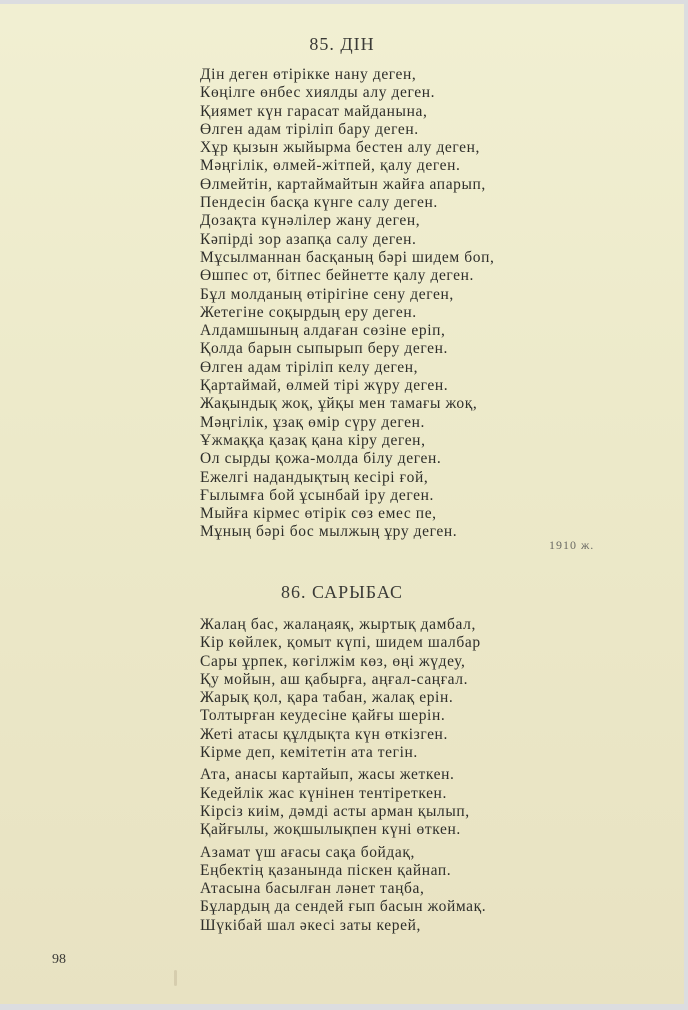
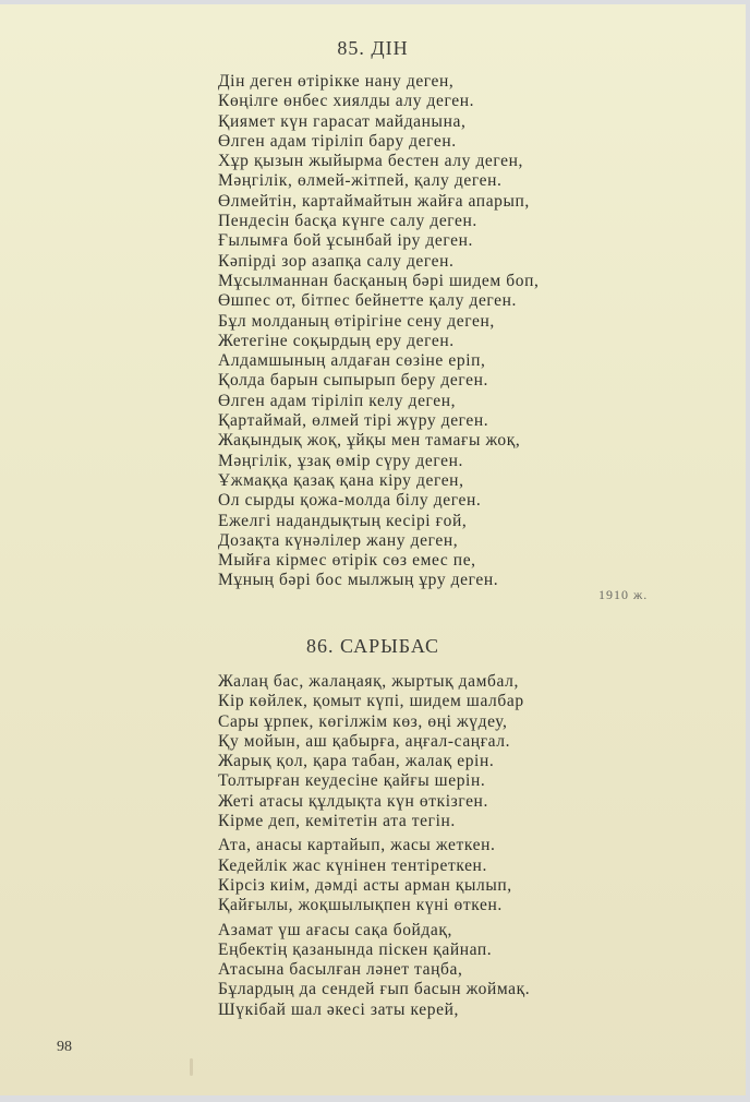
  85. ДІН
  Дін деген өтірікке нану деген,
  Көңілге өнбес хиялды алу деген.
  Қиямет күн гарасат майданына,
  Өлген адам тіріліп бару деген.
  Хұр қызын жыйырма бестен алу деген,
  Мәңгілік, өлмей-жітпей, қалу деген.
  Өлмейтін, картаймайтын жайға апарып,
  Пендесін басқа күнге салу деген.
- Дозақта күнәлілер жану деген,
+ Ғылымға бой ұсынбай іру деген.
  Кәпірді зор азапқа салу деген.
  Мұсылманнан басқаның бәрі шидем боп,
  Өшпес от, бітпес бейнетте қалу деген.
  Бұл молданың өтірігіне сену деген,
  Жетегіне соқырдың еру деген.
  Алдамшының алдаған сөзіне еріп,
  Қолда барын сыпырып беру деген.
  Өлген адам тіріліп келу деген,
  Қартаймай, өлмей тірі жүру деген.
  Жақындық жоқ, ұйқы мен тамағы жоқ,
  Мәңгілік, ұзақ өмір сүру деген.
  Ұжмаққа қазақ қана кіру деген,
  Ол сырды қожа-молда білу деген.
  Ежелгі надандықтың кесірі ғой,
- Ғылымға бой ұсынбай іру деген.
+ Дозақта күнәлілер жану деген,
  Мыйға кірмес өтірік сөз емес пе,
  Мұның бәрі бос мылжың ұру деген.
  1910 ж.
  86. САРЫБАС
  Жалаң бас, жалаңаяқ, жыртық дамбал,
  Кір көйлек, қомыт күпі, шидем шалбар
  Сары ұрпек, көгілжім көз, өңі жүдеу,
  Қу мойын, аш қабырға, аңғал-саңғал.
  Жарық қол, қара табан, жалақ ерін.
  Толтырған кеудесіне қайғы шерін.
  Жеті атасы құлдықта күн өткізген.
  Кірме деп, кемітетін ата тегін.
  Ата, анасы картайып, жасы жеткен.
  Кедейлік жас күнінен тентіреткен.
  Кірсіз киім, дәмді асты арман қылып,
  Қайғылы, жоқшылықпен күні өткен.
  Азамат үш ағасы сақа бойдақ,
  Еңбектің қазанында піскен қайнап.
  Атасына басылған ләнет таңба,
  Бұлардың да сендей ғып басын жоймақ.
  Шүкібай шал әкесі заты керей,
  98
